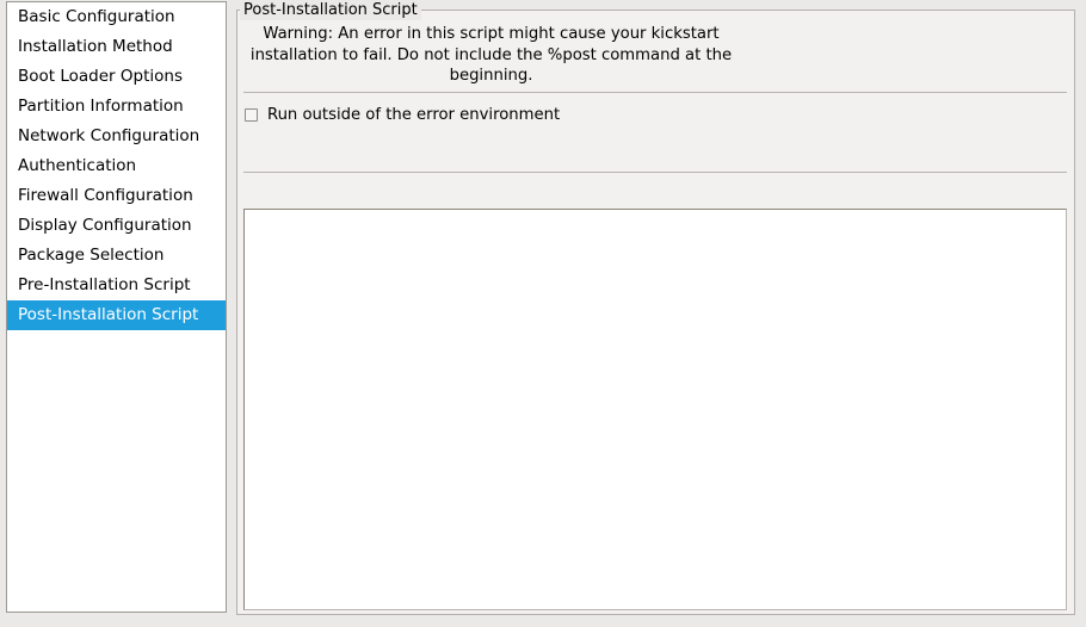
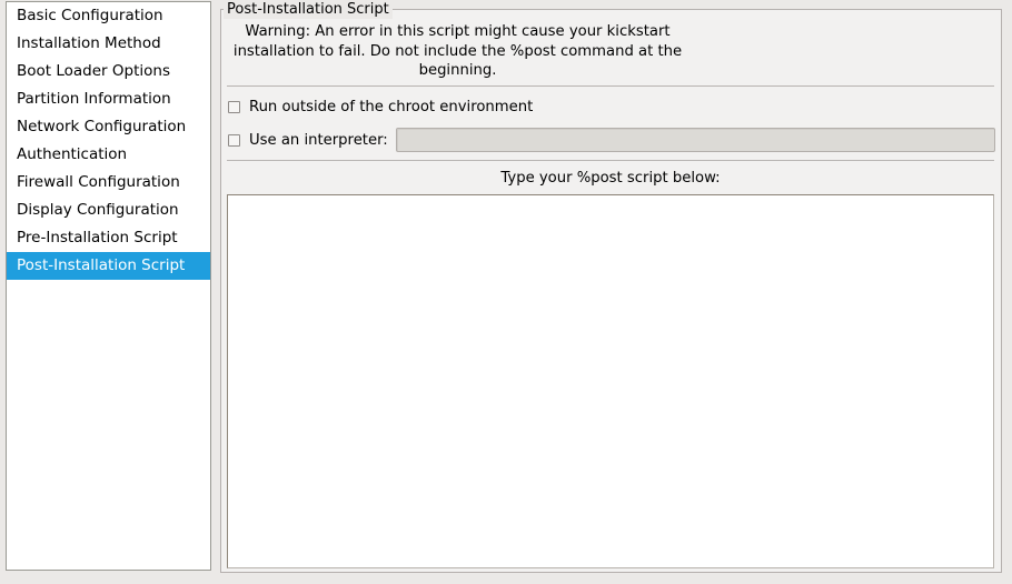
  Basic Configuration
  Installation Method
  Boot Loader Options
  Partition Information
  Network Configuration
  Authentication
  Firewall Configuration
  Display Configuration
- Package Selection
  Pre-Installation Script
  Post-Installation Script
  Post-Installation Script
  Warning: An error in this script might cause your kickstart
  installation to fail. Do not include the %post command at the
  beginning.
- Run outside of the error environment
+ Run outside of the chroot environment
+ Use an interpreter:
+ Type your %post script below:
